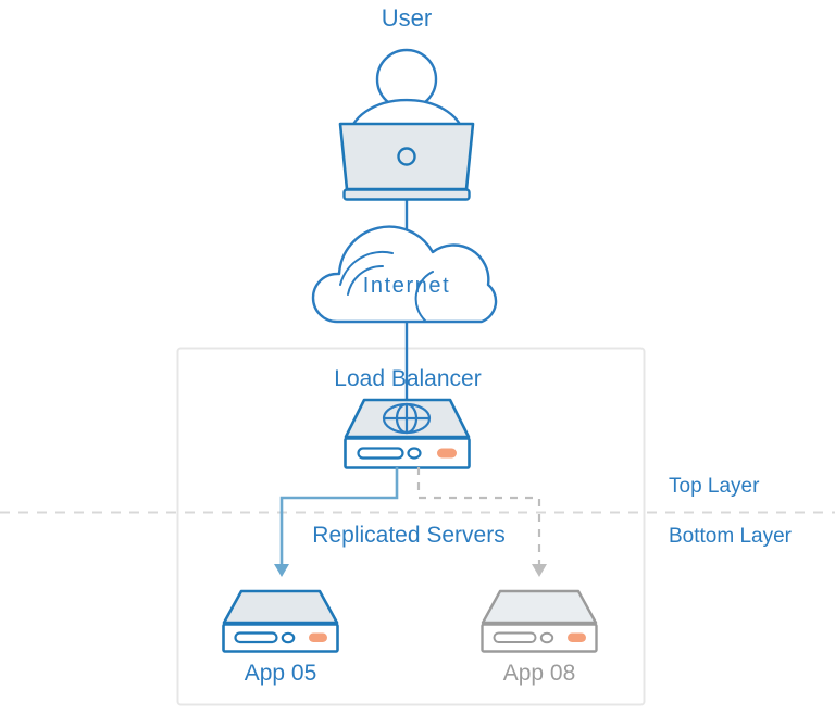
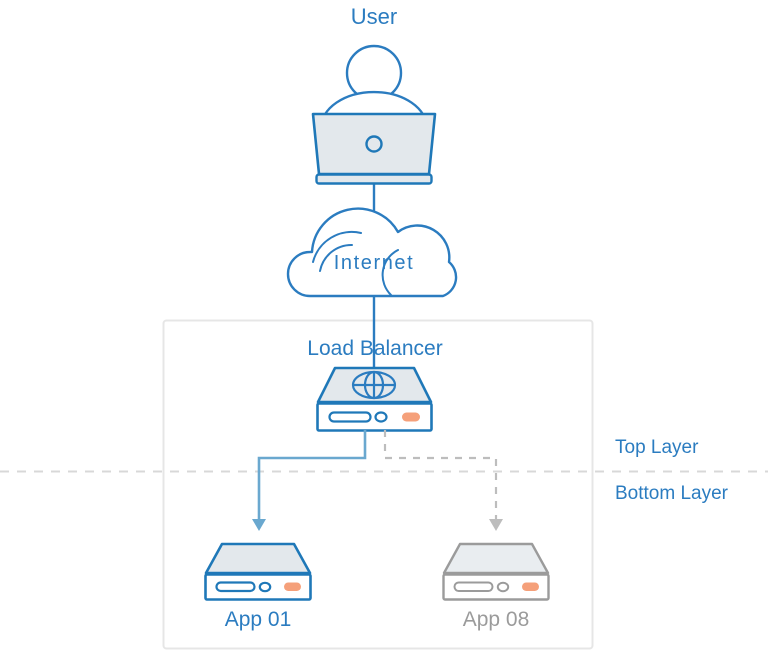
  User
  Internet
  Load Balancer
- Replicated Servers
  Top Layer
  Bottom Layer
- App 05
+ App 01
  App 08
